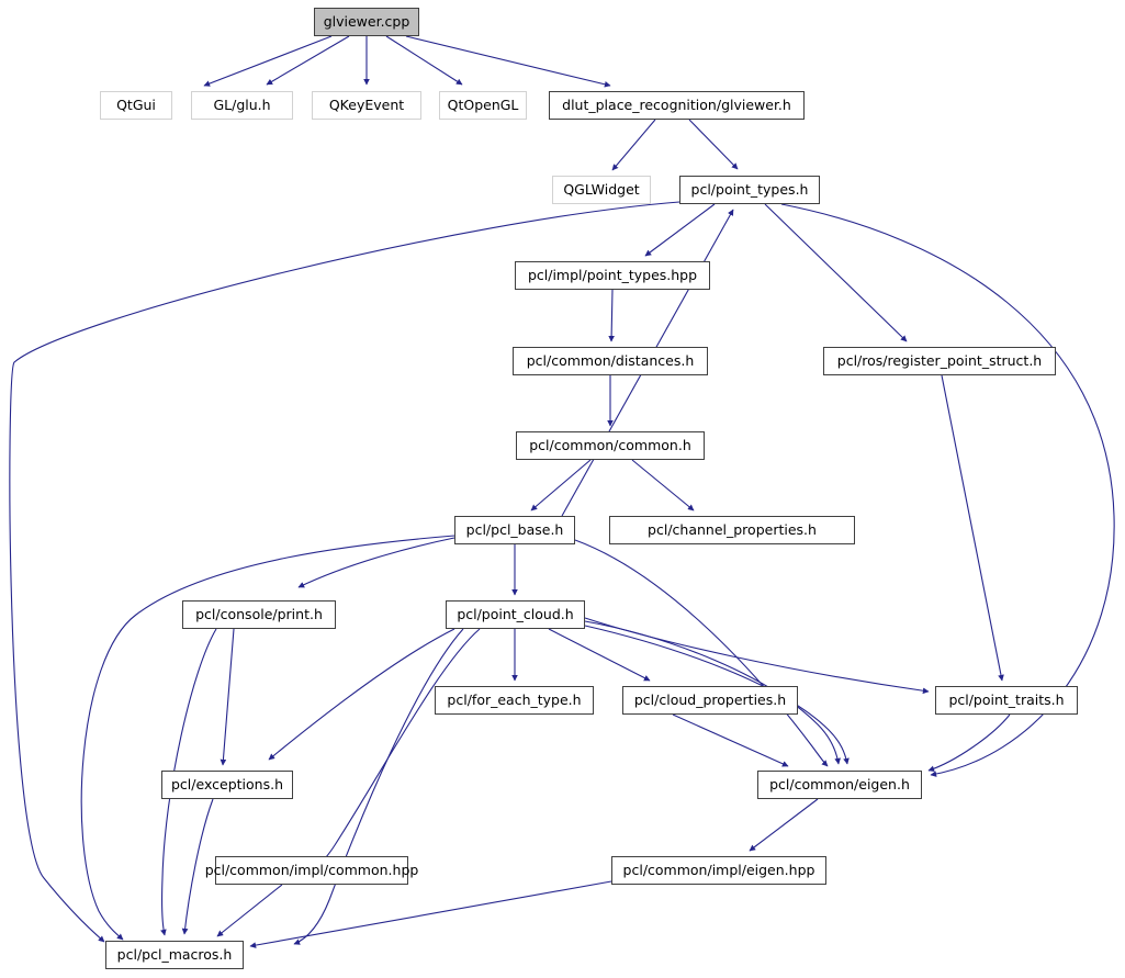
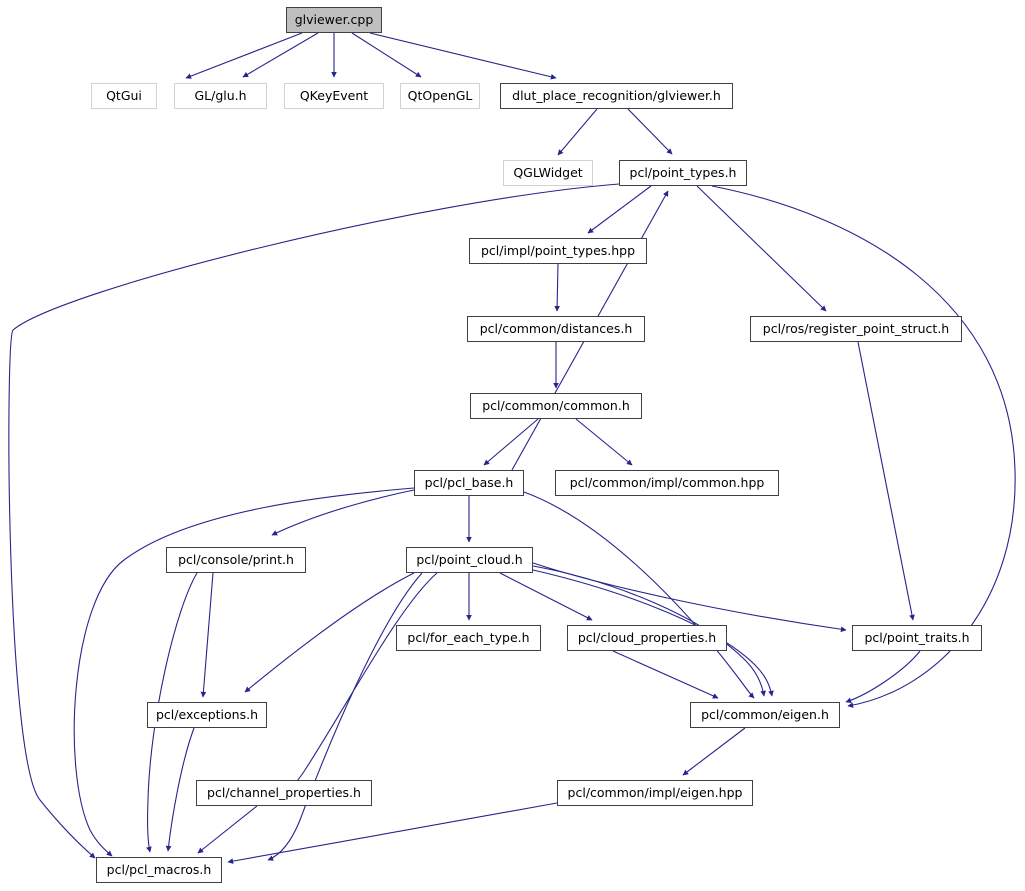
  glviewer.cpp
  QtGui
  GL/glu.h
  QKeyEvent
  QtOpenGL
  dlut_place_recognition/glviewer.h
  QGLWidget
  pcl/point_types.h
  pcl/impl/point_types.hpp
  pcl/ros/register_point_struct.h
  pcl/common/distances.h
  pcl/common/common.h
  pcl/pcl_base.h
- pcl/channel_properties.h
+ pcl/common/impl/common.hpp
  pcl/console/print.h
  pcl/point_cloud.h
  pcl/for_each_type.h
  pcl/cloud_properties.h
  pcl/point_traits.h
  pcl/exceptions.h
  pcl/common/eigen.h
- pcl/common/impl/common.hpp
+ pcl/channel_properties.h
  pcl/common/impl/eigen.hpp
  pcl/pcl_macros.h
